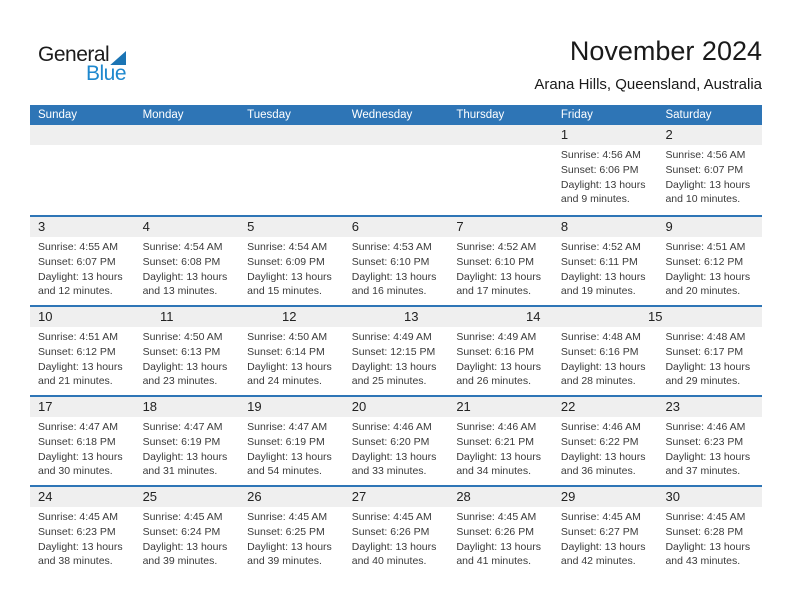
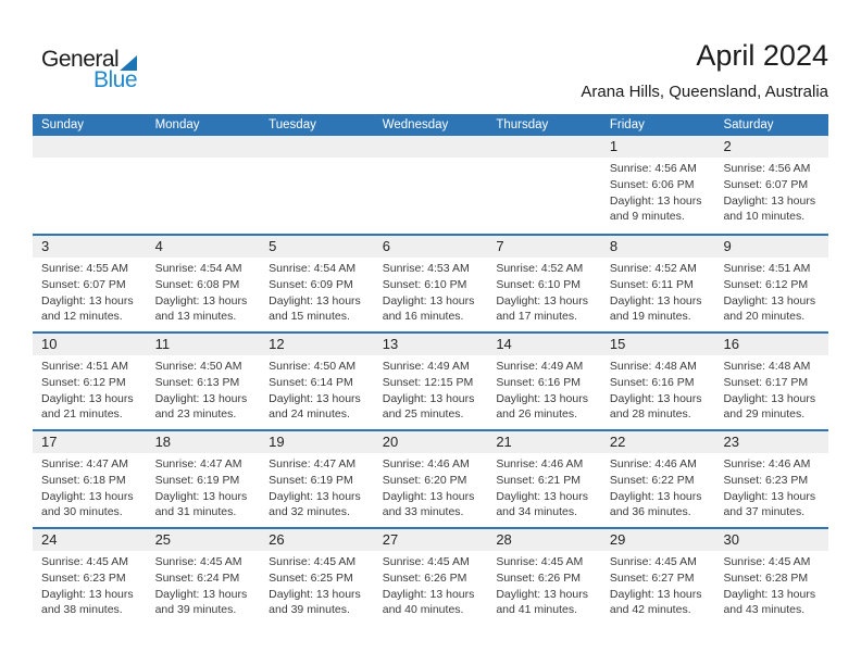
  General
  Blue
- November 2024
+ April 2024
  Arana Hills, Queensland, Australia
  Sunday
  Monday
  Tuesday
  Wednesday
  Thursday
  Friday
  Saturday
  1
  2
  Sunrise: 4:56 AM
  Sunset: 6:06 PM
  Daylight: 13 hours
  and 9 minutes.
  Sunrise: 4:56 AM
  Sunset: 6:07 PM
  Daylight: 13 hours
  and 10 minutes.
  3
  4
  5
  6
  7
  8
  9
  Sunrise: 4:55 AM
  Sunset: 6:07 PM
  Daylight: 13 hours
  and 12 minutes.
  Sunrise: 4:54 AM
  Sunset: 6:08 PM
  Daylight: 13 hours
  and 13 minutes.
  Sunrise: 4:54 AM
  Sunset: 6:09 PM
  Daylight: 13 hours
  and 15 minutes.
  Sunrise: 4:53 AM
  Sunset: 6:10 PM
  Daylight: 13 hours
  and 16 minutes.
  Sunrise: 4:52 AM
  Sunset: 6:10 PM
  Daylight: 13 hours
  and 17 minutes.
  Sunrise: 4:52 AM
  Sunset: 6:11 PM
  Daylight: 13 hours
  and 19 minutes.
  Sunrise: 4:51 AM
  Sunset: 6:12 PM
  Daylight: 13 hours
  and 20 minutes.
  10
  11
  12
  13
  14
  15
+ 16
  Sunrise: 4:51 AM
  Sunset: 6:12 PM
  Daylight: 13 hours
  and 21 minutes.
  Sunrise: 4:50 AM
  Sunset: 6:13 PM
  Daylight: 13 hours
  and 23 minutes.
  Sunrise: 4:50 AM
  Sunset: 6:14 PM
  Daylight: 13 hours
  and 24 minutes.
  Sunrise: 4:49 AM
  Sunset: 12:15 PM
  Daylight: 13 hours
  and 25 minutes.
  Sunrise: 4:49 AM
  Sunset: 6:16 PM
  Daylight: 13 hours
  and 26 minutes.
  Sunrise: 4:48 AM
  Sunset: 6:16 PM
  Daylight: 13 hours
  and 28 minutes.
  Sunrise: 4:48 AM
  Sunset: 6:17 PM
  Daylight: 13 hours
  and 29 minutes.
  17
  18
  19
  20
  21
  22
  23
  Sunrise: 4:47 AM
  Sunset: 6:18 PM
  Daylight: 13 hours
  and 30 minutes.
  Sunrise: 4:47 AM
  Sunset: 6:19 PM
  Daylight: 13 hours
  and 31 minutes.
  Sunrise: 4:47 AM
  Sunset: 6:19 PM
  Daylight: 13 hours
- and 54 minutes.
+ and 32 minutes.
  Sunrise: 4:46 AM
  Sunset: 6:20 PM
  Daylight: 13 hours
  and 33 minutes.
  Sunrise: 4:46 AM
  Sunset: 6:21 PM
  Daylight: 13 hours
  and 34 minutes.
  Sunrise: 4:46 AM
  Sunset: 6:22 PM
  Daylight: 13 hours
  and 36 minutes.
  Sunrise: 4:46 AM
  Sunset: 6:23 PM
  Daylight: 13 hours
  and 37 minutes.
  24
  25
  26
  27
  28
  29
  30
  Sunrise: 4:45 AM
  Sunset: 6:23 PM
  Daylight: 13 hours
  and 38 minutes.
  Sunrise: 4:45 AM
  Sunset: 6:24 PM
  Daylight: 13 hours
  and 39 minutes.
  Sunrise: 4:45 AM
  Sunset: 6:25 PM
  Daylight: 13 hours
  and 39 minutes.
  Sunrise: 4:45 AM
  Sunset: 6:26 PM
  Daylight: 13 hours
  and 40 minutes.
  Sunrise: 4:45 AM
  Sunset: 6:26 PM
  Daylight: 13 hours
  and 41 minutes.
  Sunrise: 4:45 AM
  Sunset: 6:27 PM
  Daylight: 13 hours
  and 42 minutes.
  Sunrise: 4:45 AM
  Sunset: 6:28 PM
  Daylight: 13 hours
  and 43 minutes.
